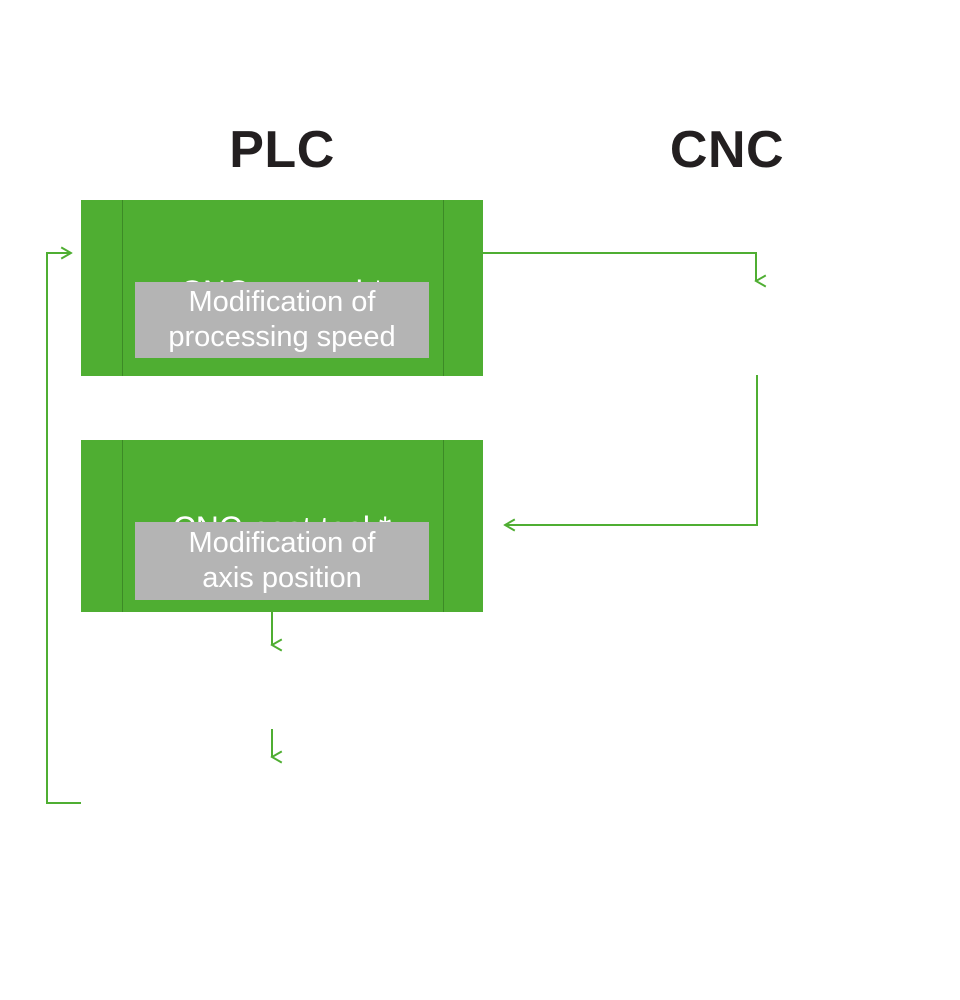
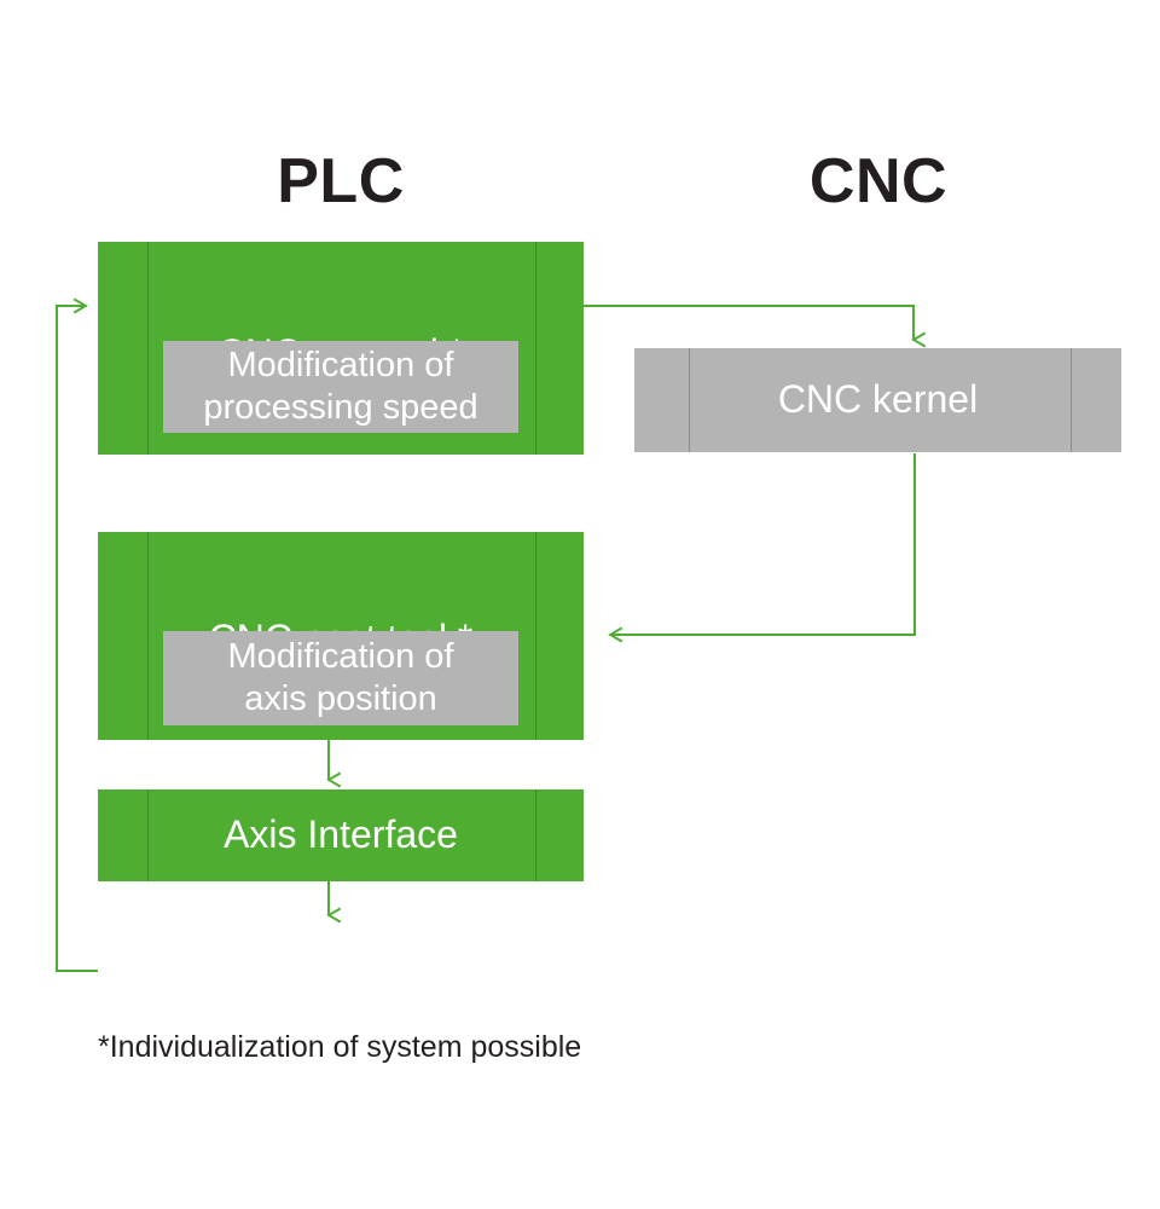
  PLC
  CNC
  Modification of
  processing speed
  Modification of
  axis position
+ Axis Interface
+ CNC kernel
+ *Individualization of system possible
